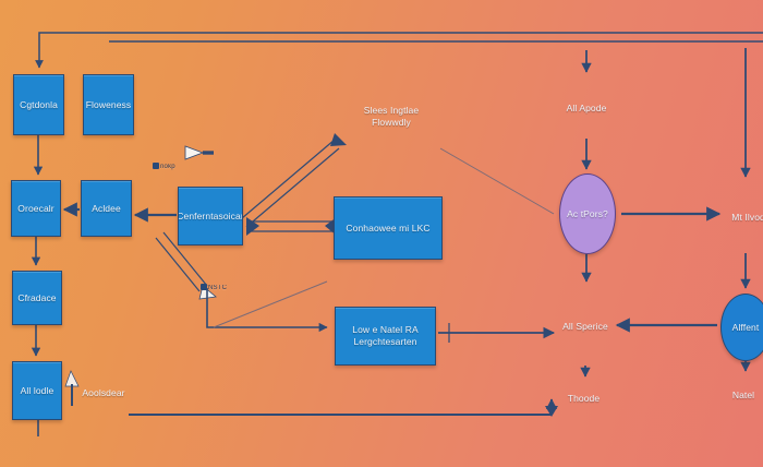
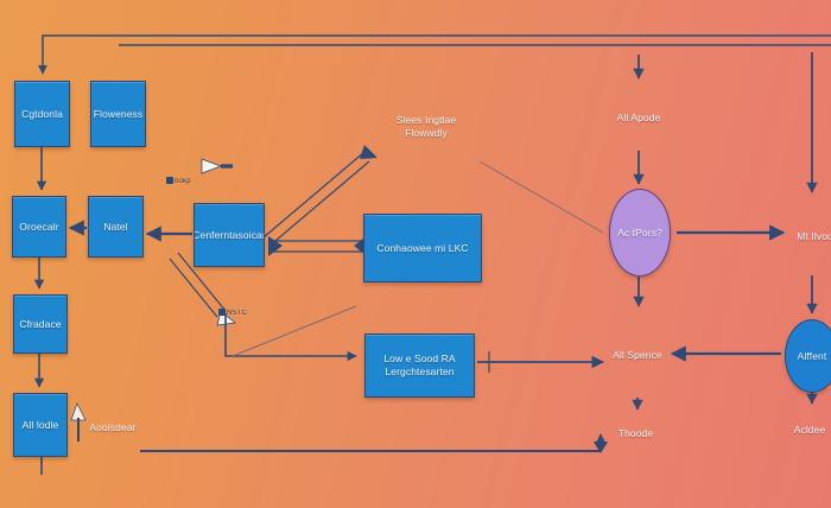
  Cgtdonla
  Floweness
  Oroecalr
- Acldee
+ Natel
  Cfradace
  All lodle
  Aoolsdear
  Cenferntasoica
  Slees Ingtlae Flowwdly
  Conhaowee mi LKC
- Low e Natel RA Lergchtesarten
+ Low e Sood RA Lergchtesarten
  All Apode
  Ac tPors?
  All Sperice
  Thoode
  Mt Ilvod
  Alffent
- Natel
+ Acldee
